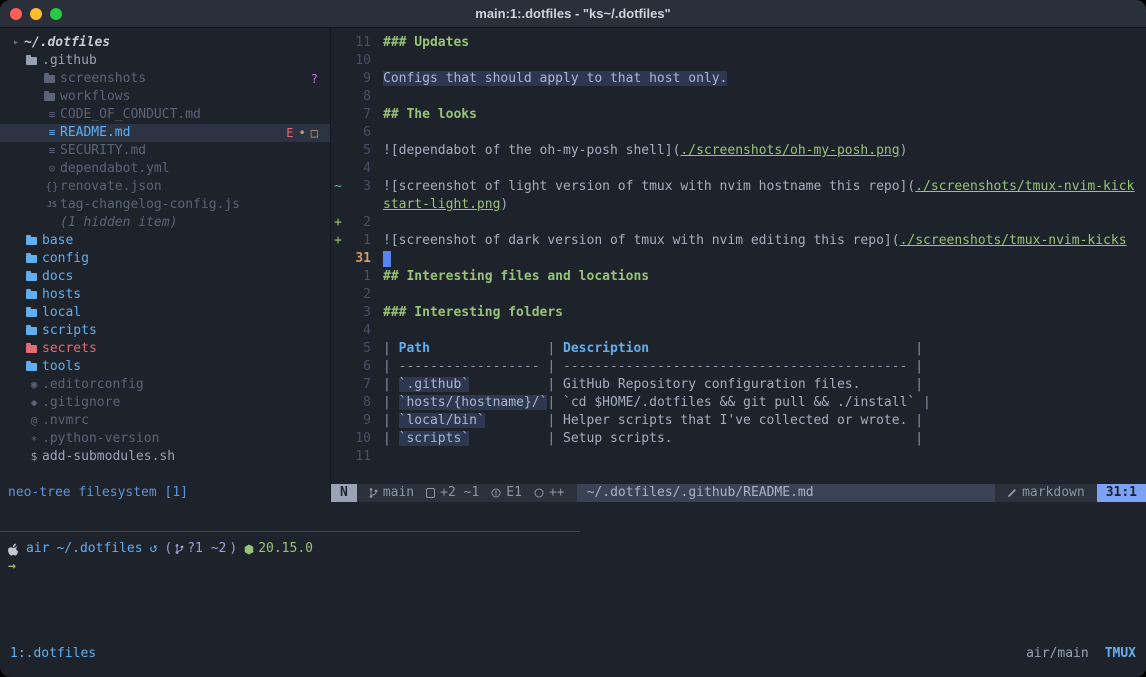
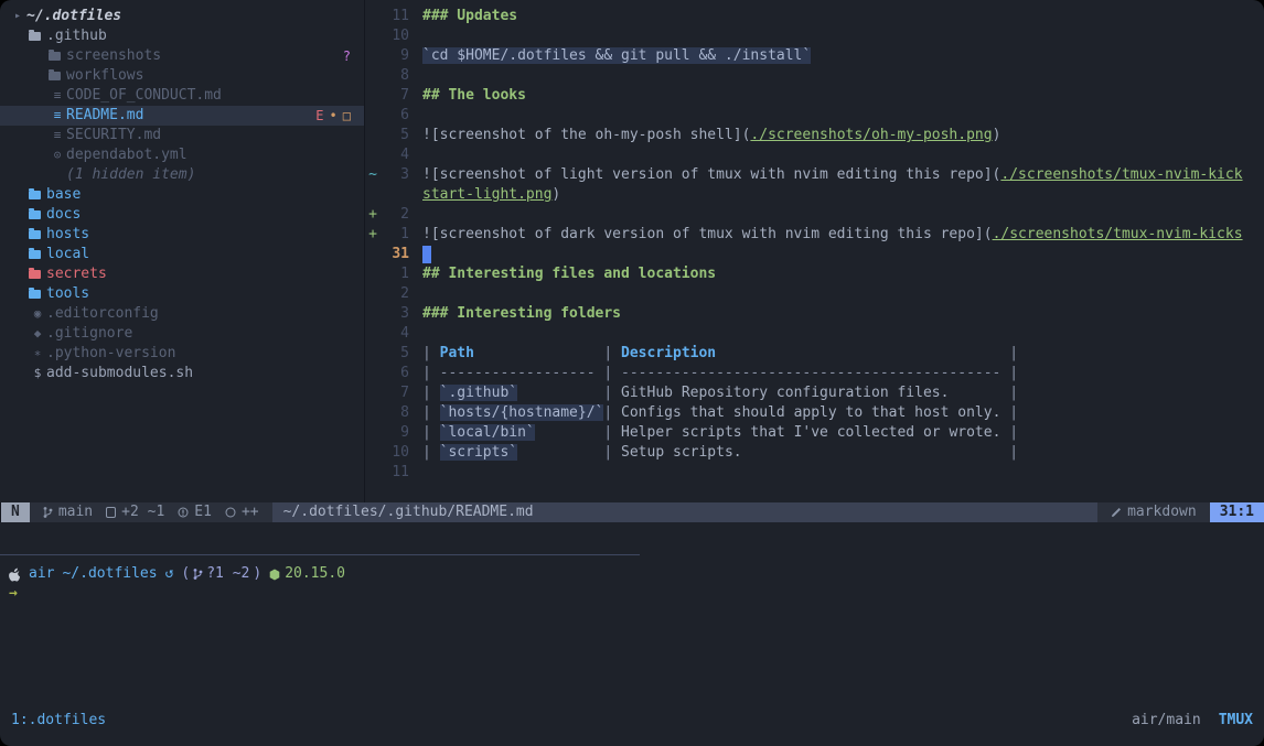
- main:1:.dotfiles - "ks~/.dotfiles"
  ▸
  ~/.dotfiles
  .github
  screenshots
  ?
  workflows
  ≡
  CODE_OF_CONDUCT.md
  ≡
  README.md
  E
  •
  □
  ≡
  SECURITY.md
  ⊙
  dependabot.yml
- {}
- renovate.json
- JS
- tag-changelog-config.js
  (1 hidden item)
  base
- config
  docs
  hosts
  local
- scripts
  secrets
  tools
  ◉
  .editorconfig
  ◆
  .gitignore
- @
- .nvmrc
  ∗
  .python-version
  $
  add-submodules.sh
  11
  ### Updates
  10
  9
- Configs that should apply to that host only.
+ `cd $HOME/.dotfiles && git pull && ./install`
  8
  7
  ## The looks
  6
  5
- ![dependabot of the oh-my-posh shell](./screenshots/oh-my-posh.png)
+ ![screenshot of the oh-my-posh shell](./screenshots/oh-my-posh.png)
  4
  ~
  3
- ![screenshot of light version of tmux with nvim hostname this repo](./screenshots/tmux-nvim-kick
+ ![screenshot of light version of tmux with nvim editing this repo](./screenshots/tmux-nvim-kick
  start-light.png)
  +
  2
  +
  1
  ![screenshot of dark version of tmux with nvim editing this repo](./screenshots/tmux-nvim-kicks
  31
  1
  ## Interesting files and locations
  2
  3
  ### Interesting folders
  4
  5
  | Path | Description |
  6
  | ------------------ | -------------------------------------------- |
  7
  | `.github` | GitHub Repository configuration files. |
  8
- | `hosts/{hostname}/`| `cd $HOME/.dotfiles && git pull && ./install` |
+ | `hosts/{hostname}/`| Configs that should apply to that host only. |
  9
  | `local/bin` | Helper scripts that I've collected or wrote. |
  10
  | `scripts` | Setup scripts. |
  11
- neo-tree filesystem [1]
  N
  main
  +2 ~1
  E1
  ++
  ~/.dotfiles/.github/README.md
  markdown
  31:1
  air
  ~/.dotfiles
  ↺
  (
  ?1 ~2
  )
  20.15.0
  →
  1:.dotfiles
  air/main
  TMUX
